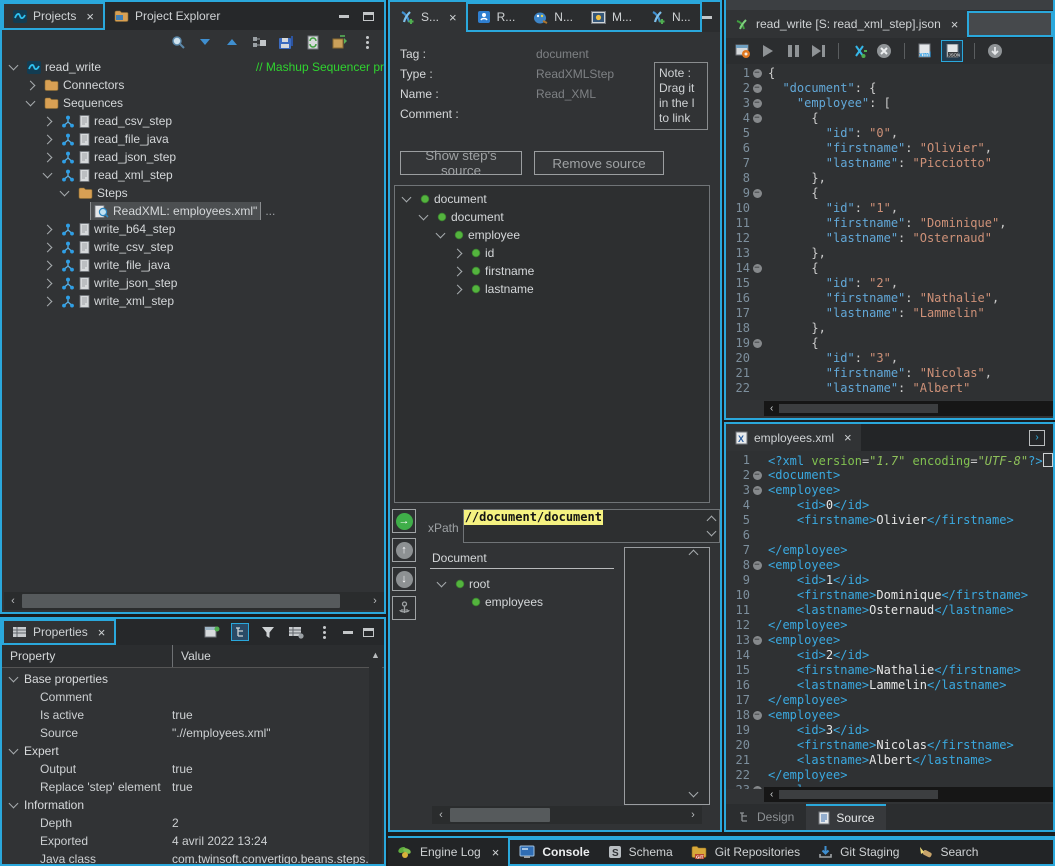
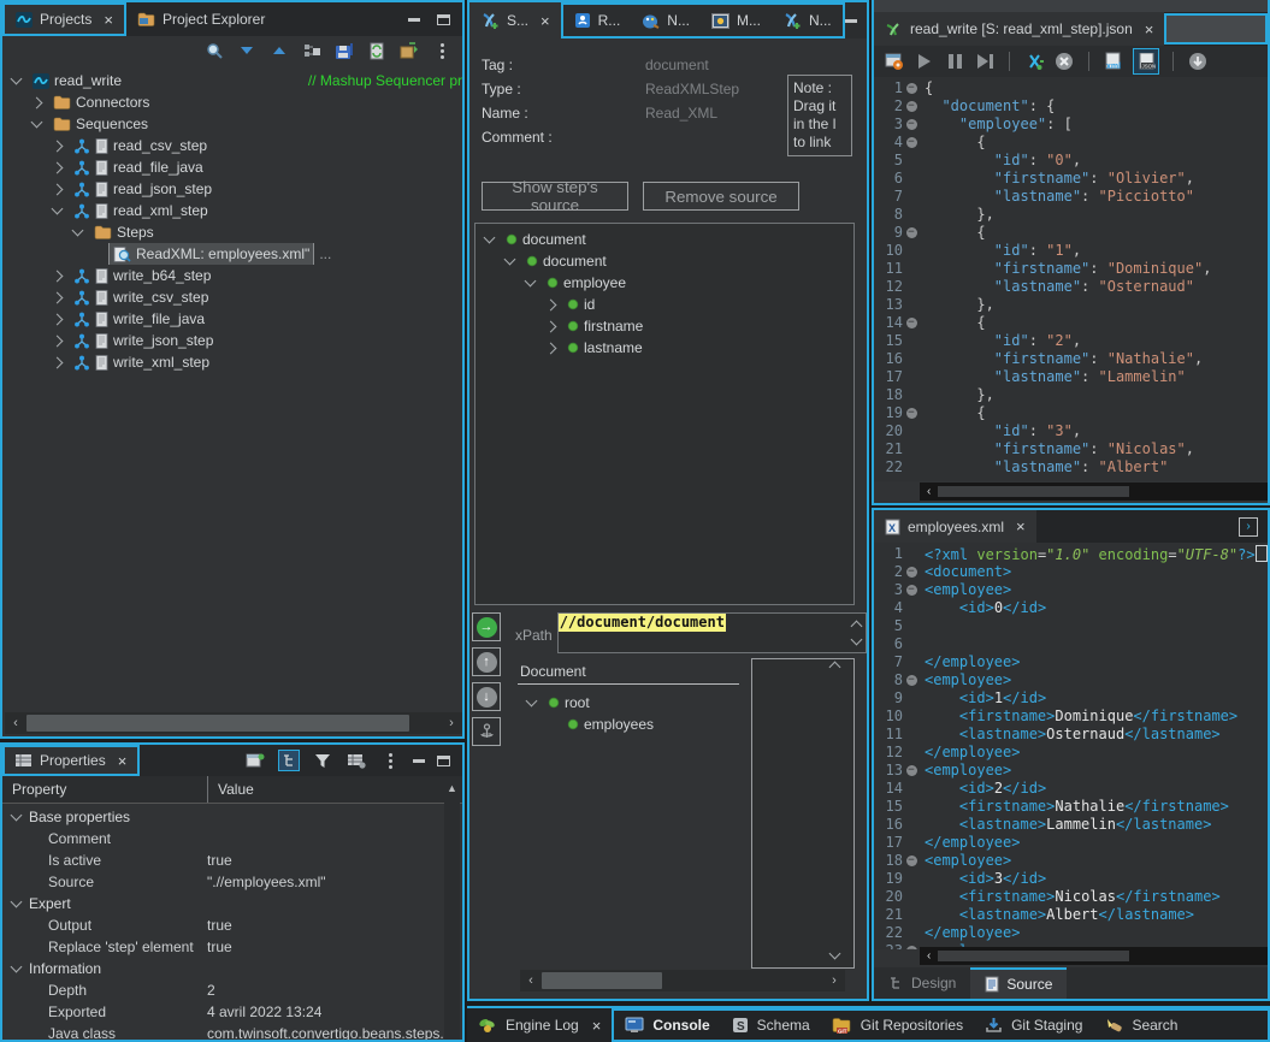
  Projects
  ×
  Project Explorer
  read_write
  // Mashup Sequencer pr
  Connectors
  Sequences
  read_csv_step
  read_file_java
  read_json_step
  read_xml_step
  Steps
  ReadXML: employees.xml"
  ...
  write_b64_step
  write_csv_step
  write_file_java
  write_json_step
  write_xml_step
  ‹
  ›
  Properties
  ×
  Property
  Value
  Base properties
  Comment
  Is active
  true
  Source
  ".//employees.xml"
  Expert
  Output
  true
  Replace 'step' element
  true
  Information
  Depth
  2
  Exported
  4 avril 2022 13:24
  Java class
  com.twinsoft.convertigo.beans.steps.
  ▲
  S...
  ×
  R...
  N...
  M...
  N...
  Tag :
  document
  Type :
  ReadXMLStep
  Name :
  Read_XML
  Comment :
  Note :
  Drag it
  in the l
  to link
  Show step's source
  Remove source
  document
  document
  employee
  id
  firstname
  lastname
  →
  ↑
  ↓
  xPath
  //document/document
  Document
  root
  employees
  ‹
  ›
  read_write [S: read_xml_step].json
  ×
  1
  −
  {
  2
  −
  "document": {
  3
  −
  "employee": [
  4
  −
  {
  5
  "id": "0",
  6
  "firstname": "Olivier",
  7
  "lastname": "Picciotto"
  8
  },
  9
  −
  {
  10
  "id": "1",
  11
  "firstname": "Dominique",
  12
  "lastname": "Osternaud"
  13
  },
  14
  −
  {
  15
  "id": "2",
  16
  "firstname": "Nathalie",
  17
  "lastname": "Lammelin"
  18
  },
  19
  −
  {
  20
  "id": "3",
  21
  "firstname": "Nicolas",
  22
  "lastname": "Albert"
  ‹
  X
  employees.xml
  ×
  ›
  1
- <?xml version="1.7" encoding="UTF-8"?>
+ <?xml version="1.0" encoding="UTF-8"?>
  2
  −
  <document>
  3
  −
  <employee>
  4
  <id>0</id>
  5
- <firstname>Olivier</firstname>
  6
  7
  </employee>
  8
  −
  <employee>
  9
  <id>1</id>
  10
  <firstname>Dominique</firstname>
  11
  <lastname>Osternaud</lastname>
  12
  </employee>
  13
  −
  <employee>
  14
  <id>2</id>
  15
  <firstname>Nathalie</firstname>
  16
  <lastname>Lammelin</lastname>
  17
  </employee>
  18
  −
  <employee>
  19
  <id>3</id>
  20
  <firstname>Nicolas</firstname>
  21
  <lastname>Albert</lastname>
  22
  </employee>
  ‹
  Design
  Source
  Engine Log
  ×
  Console
  S
  Schema
  Git Repositories
  Git Staging
  Search
